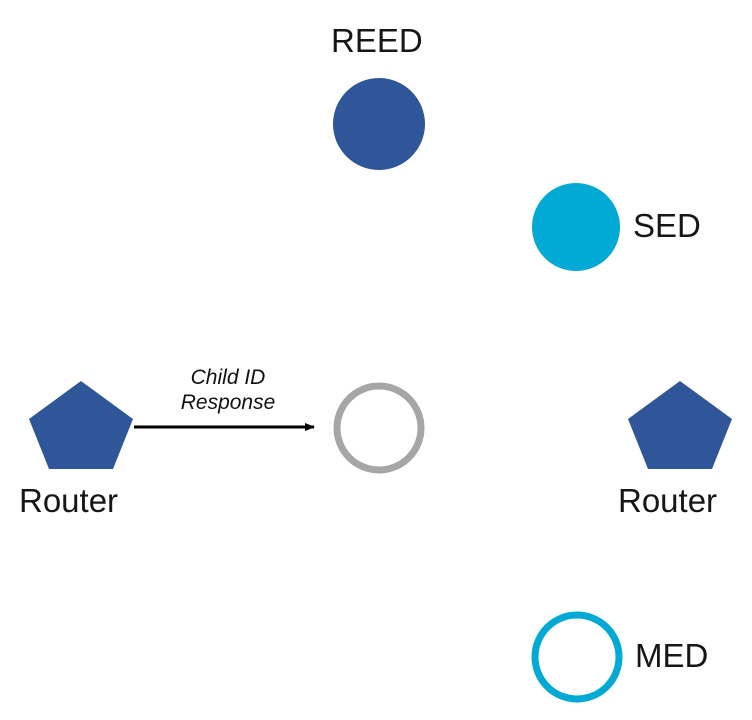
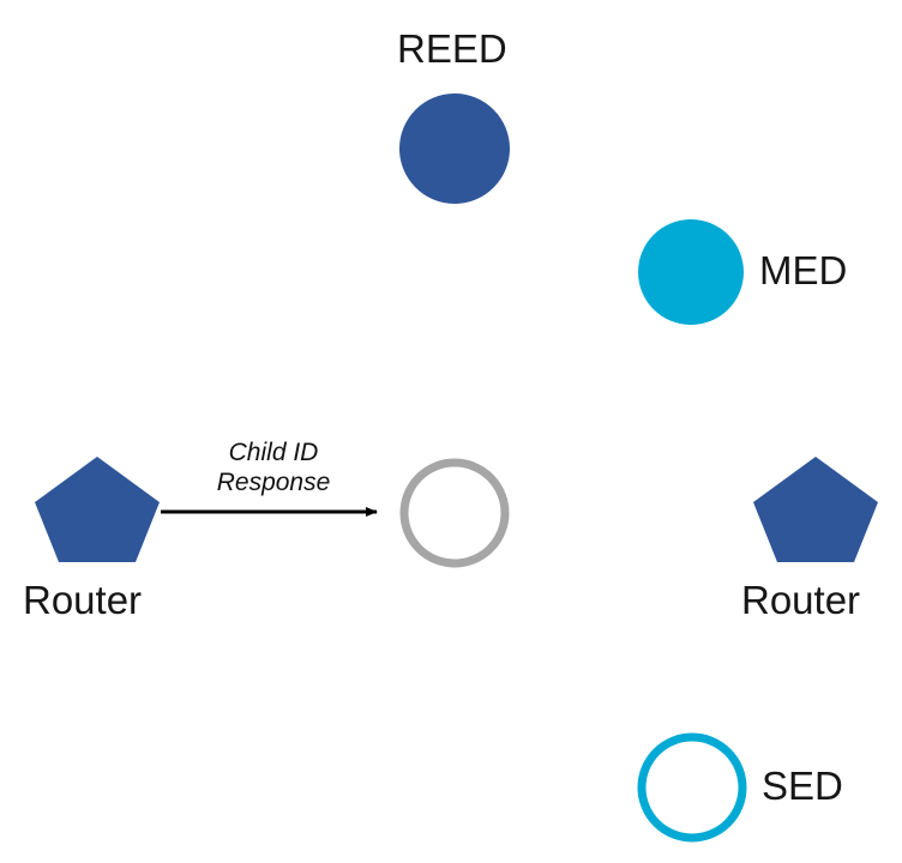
  REED
- SED
+ MED
  Router
  Child ID
  Response
  Router
- MED
+ SED
